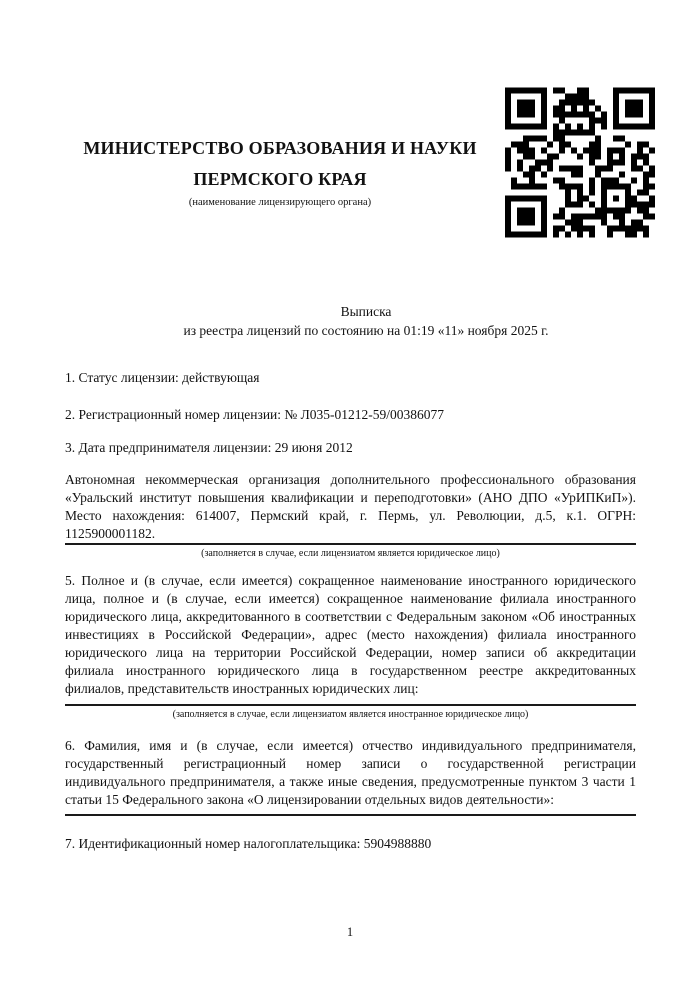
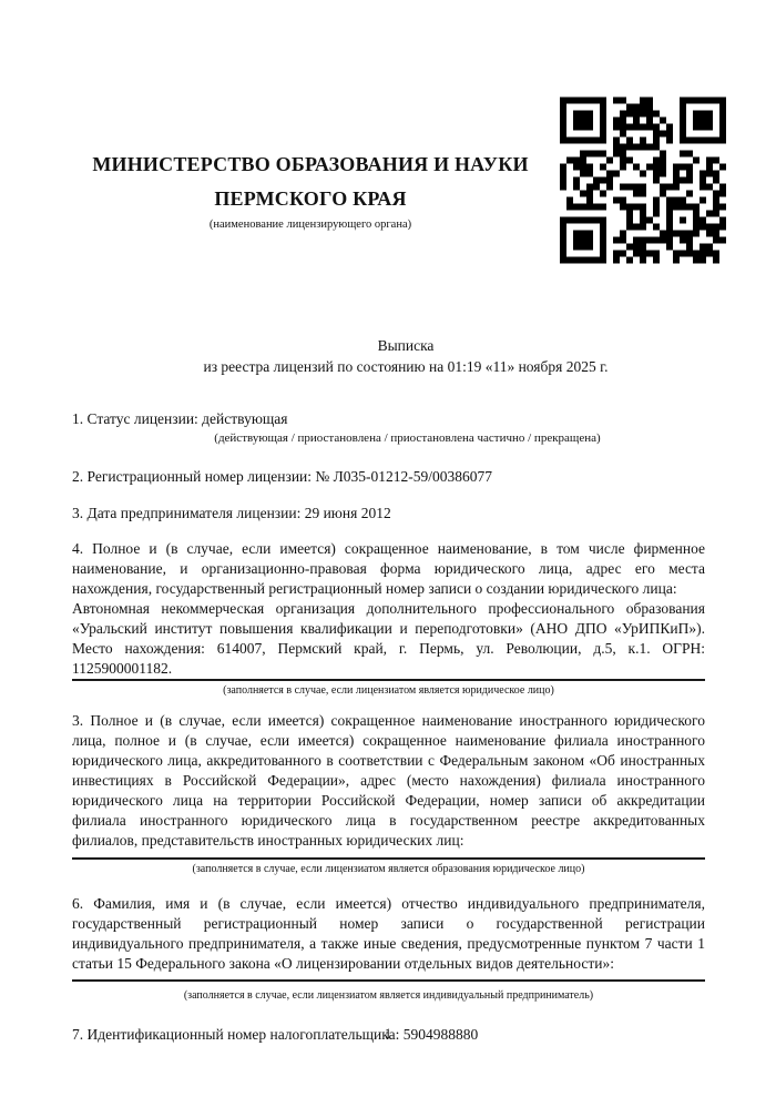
  МИНИСТЕРСТВО ОБРАЗОВАНИЯ И НАУКИ
  ПЕРМСКОГО КРАЯ
  (наименование лицензирующего органа)
  Выписка
  из реестра лицензий по состоянию на 01:19 «11» ноября 2025 г.
  1. Статус лицензии: действующая
+ (действующая / приостановлена / приостановлена частично / прекращена)
  2. Регистрационный номер лицензии: № Л035-01212-59/00386077
  3. Дата предпринимателя лицензии: 29 июня 2012
+ 4. Полное и (в случае, если имеется) сокращенное наименование, в том числе фирменное наименование, и организационно-правовая форма юридического лица, адрес его места нахождения, государственный регистрационный номер записи о создании юридического лица:
  Автономная некоммерческая организация дополнительного профессионального образования «Уральский институт повышения квалификации и переподготовки» (АНО ДПО «УрИПКиП»). Место нахождения: 614007, Пермский край, г. Пермь, ул. Революции, д.5, к.1. ОГРН: 1125900001182.
  (заполняется в случае, если лицензиатом является юридическое лицо)
- 5. Полное и (в случае, если имеется) сокращенное наименование иностранного юридического лица, полное и (в случае, если имеется) сокращенное наименование филиала иностранного юридического лица, аккредитованного в соответствии с Федеральным законом «Об иностранных инвестициях в Российской Федерации», адрес (место нахождения) филиала иностранного юридического лица на территории Российской Федерации, номер записи об аккредитации филиала иностранного юридического лица в государственном реестре аккредитованных филиалов, представительств иностранных юридических лиц:
+ 3. Полное и (в случае, если имеется) сокращенное наименование иностранного юридического лица, полное и (в случае, если имеется) сокращенное наименование филиала иностранного юридического лица, аккредитованного в соответствии с Федеральным законом «Об иностранных инвестициях в Российской Федерации», адрес (место нахождения) филиала иностранного юридического лица на территории Российской Федерации, номер записи об аккредитации филиала иностранного юридического лица в государственном реестре аккредитованных филиалов, представительств иностранных юридических лиц:
- (заполняется в случае, если лицензиатом является иностранное юридическое лицо)
+ (заполняется в случае, если лицензиатом является образования юридическое лицо)
- 6. Фамилия, имя и (в случае, если имеется) отчество индивидуального предпринимателя, государственный регистрационный номер записи о государственной регистрации индивидуального предпринимателя, а также иные сведения, предусмотренные пунктом 3 части 1 статьи 15 Федерального закона «О лицензировании отдельных видов деятельности»:
+ 6. Фамилия, имя и (в случае, если имеется) отчество индивидуального предпринимателя, государственный регистрационный номер записи о государственной регистрации индивидуального предпринимателя, а также иные сведения, предусмотренные пунктом 7 части 1 статьи 15 Федерального закона «О лицензировании отдельных видов деятельности»:
+ (заполняется в случае, если лицензиатом является индивидуальный предприниматель)
  7. Идентификационный номер налогоплательщика: 5904988880
  1
